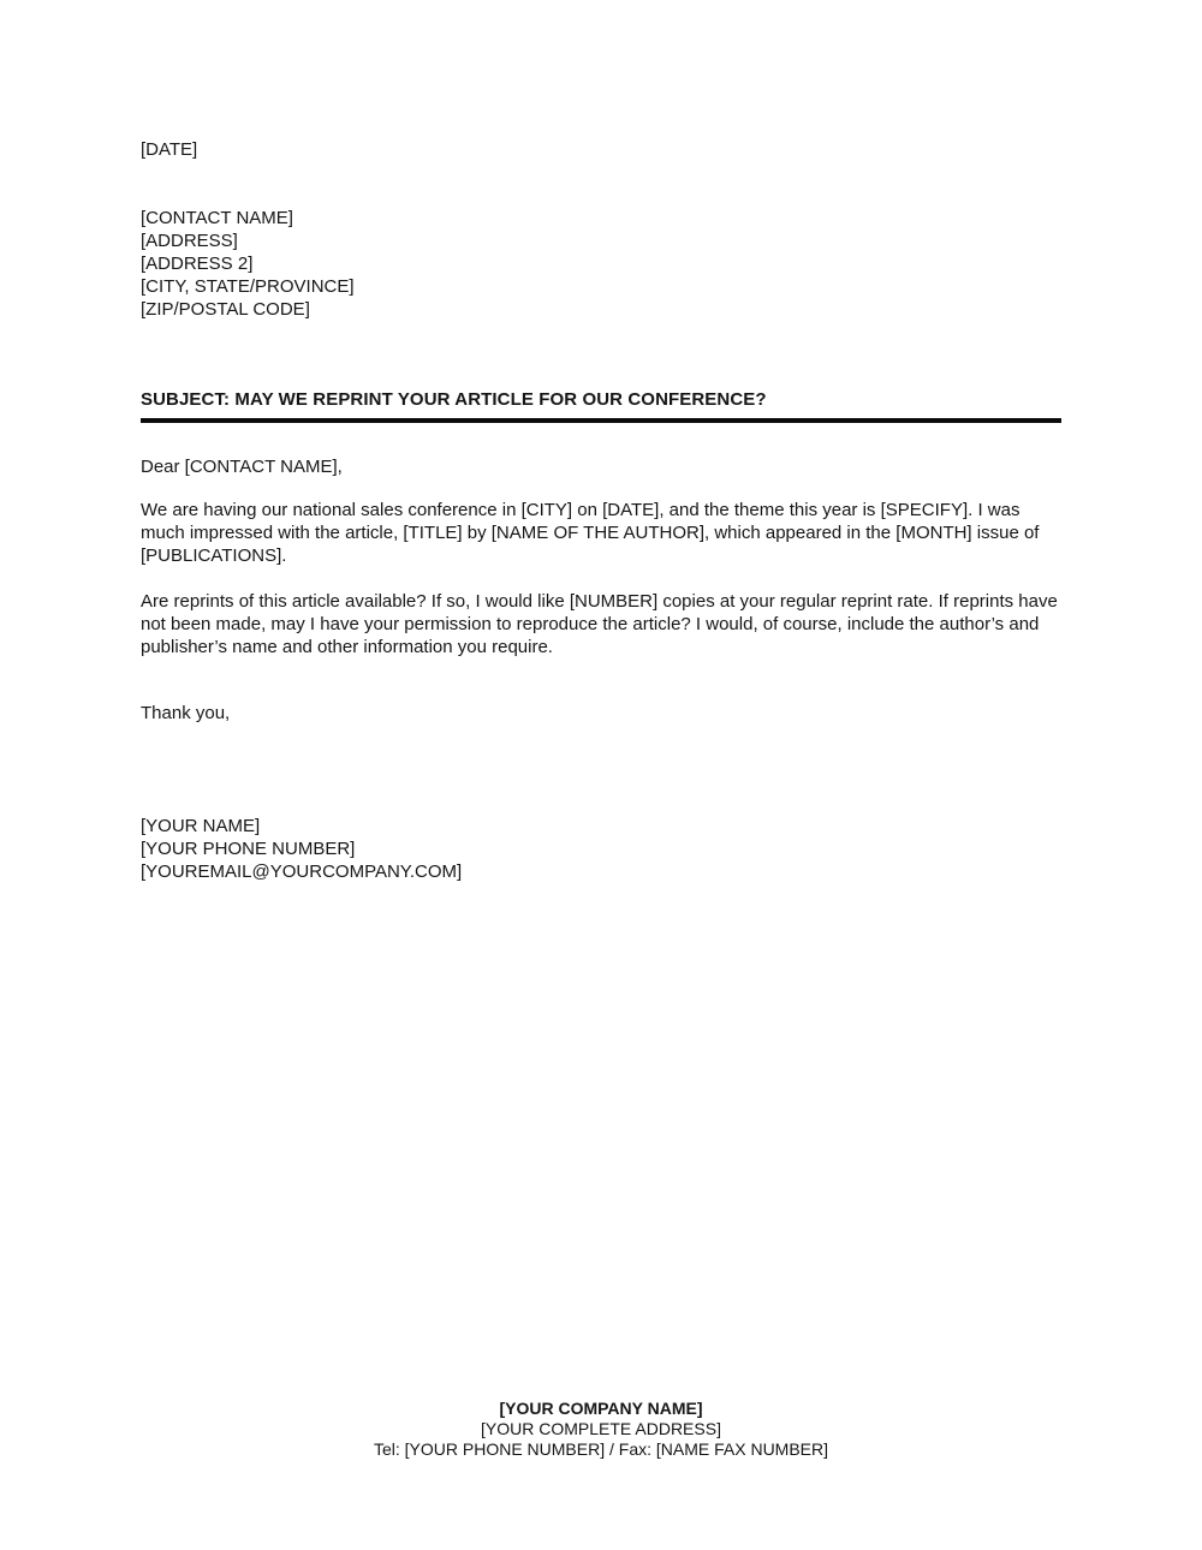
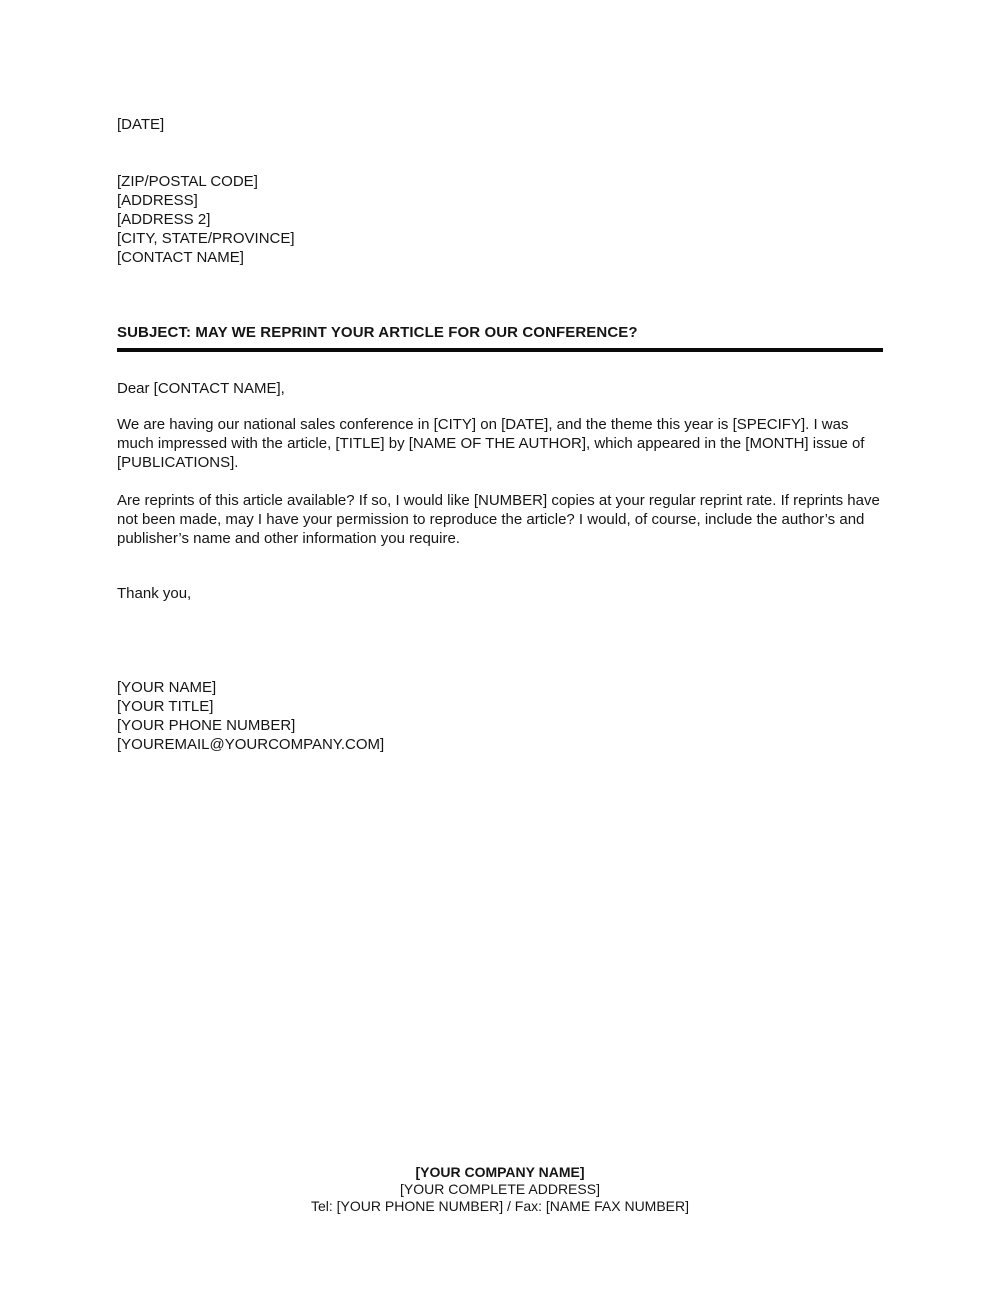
  [DATE]
- [CONTACT NAME]
+ [ZIP/POSTAL CODE]
  [ADDRESS]
  [ADDRESS 2]
  [CITY, STATE/PROVINCE]
- [ZIP/POSTAL CODE]
+ [CONTACT NAME]
  SUBJECT: MAY WE REPRINT YOUR ARTICLE FOR OUR CONFERENCE?
  Dear [CONTACT NAME],
  We are having our national sales conference in [CITY] on [DATE], and the theme this year is [SPECIFY]. I was much impressed with the article, [TITLE] by [NAME OF THE AUTHOR], which appeared in the [MONTH] issue of [PUBLICATIONS].
  Are reprints of this article available? If so, I would like [NUMBER] copies at your regular reprint rate. If reprints have not been made, may I have your permission to reproduce the article? I would, of course, include the author’s and publisher’s name and other information you require.
  Thank you,
  [YOUR NAME]
+ [YOUR TITLE]
  [YOUR PHONE NUMBER]
  [YOUREMAIL@YOURCOMPANY.COM]
  [YOUR COMPANY NAME]
  [YOUR COMPLETE ADDRESS]
  Tel: [YOUR PHONE NUMBER] / Fax: [NAME FAX NUMBER]
